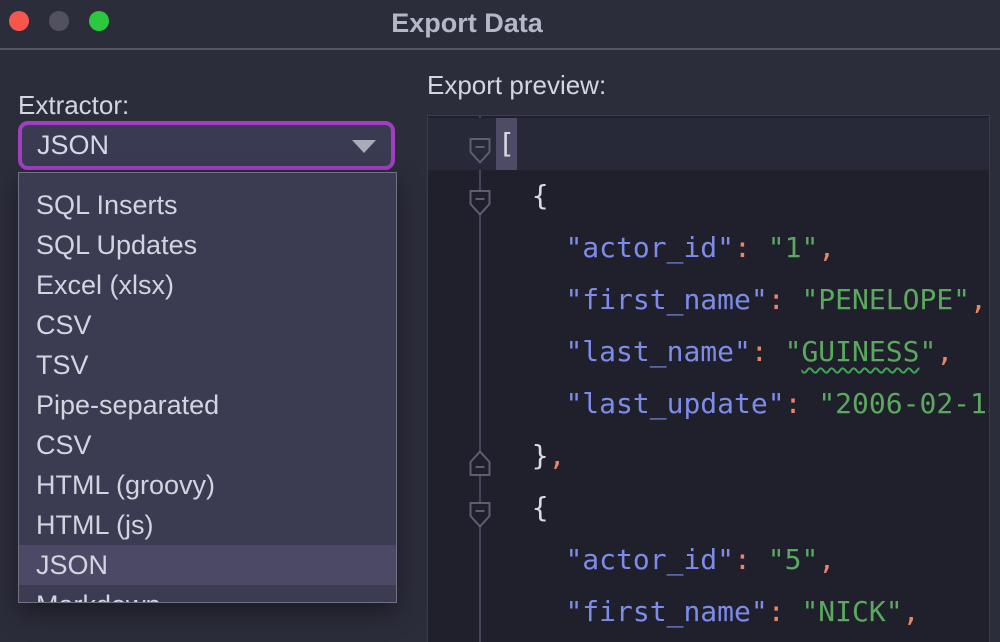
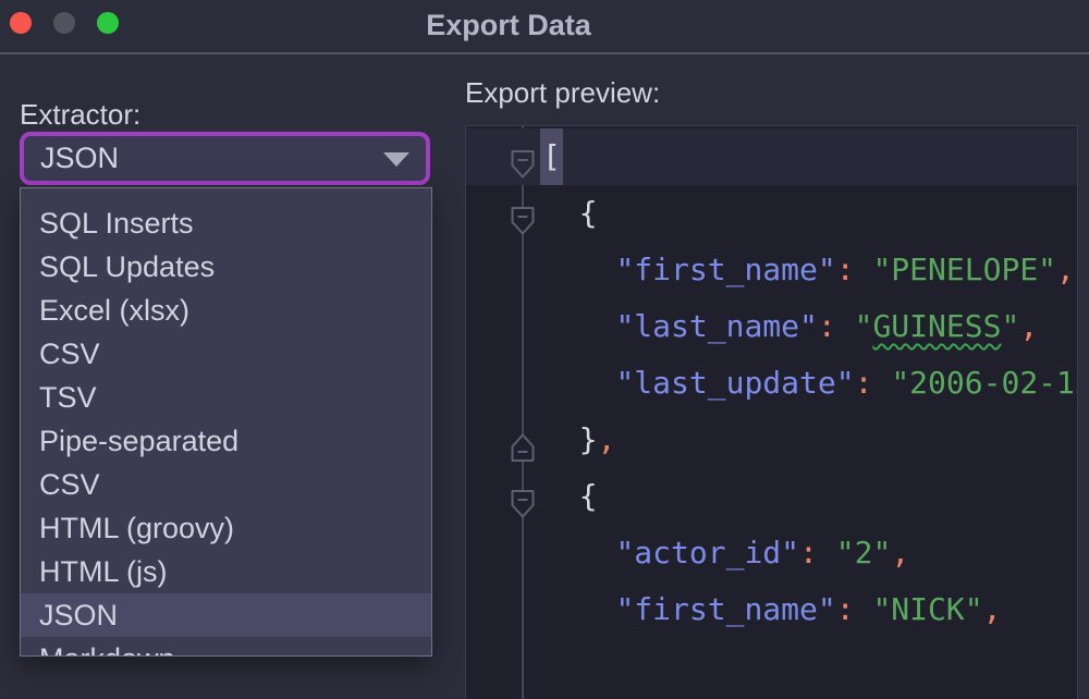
  Export Data
  Extractor:
  JSON
  SQL Inserts
  SQL Updates
  Excel (xlsx)
  CSV
  TSV
  Pipe-separated
  CSV
  HTML (groovy)
  HTML (js)
  JSON
  Export preview:
  [
  {
- "actor_id": "1",
  "first_name": "PENELOPE",
  "last_name": "GUINESS",
  "last_update": "2006-02-1
  },
  {
- "actor_id": "5",
+ "actor_id": "2",
  "first_name": "NICK",
